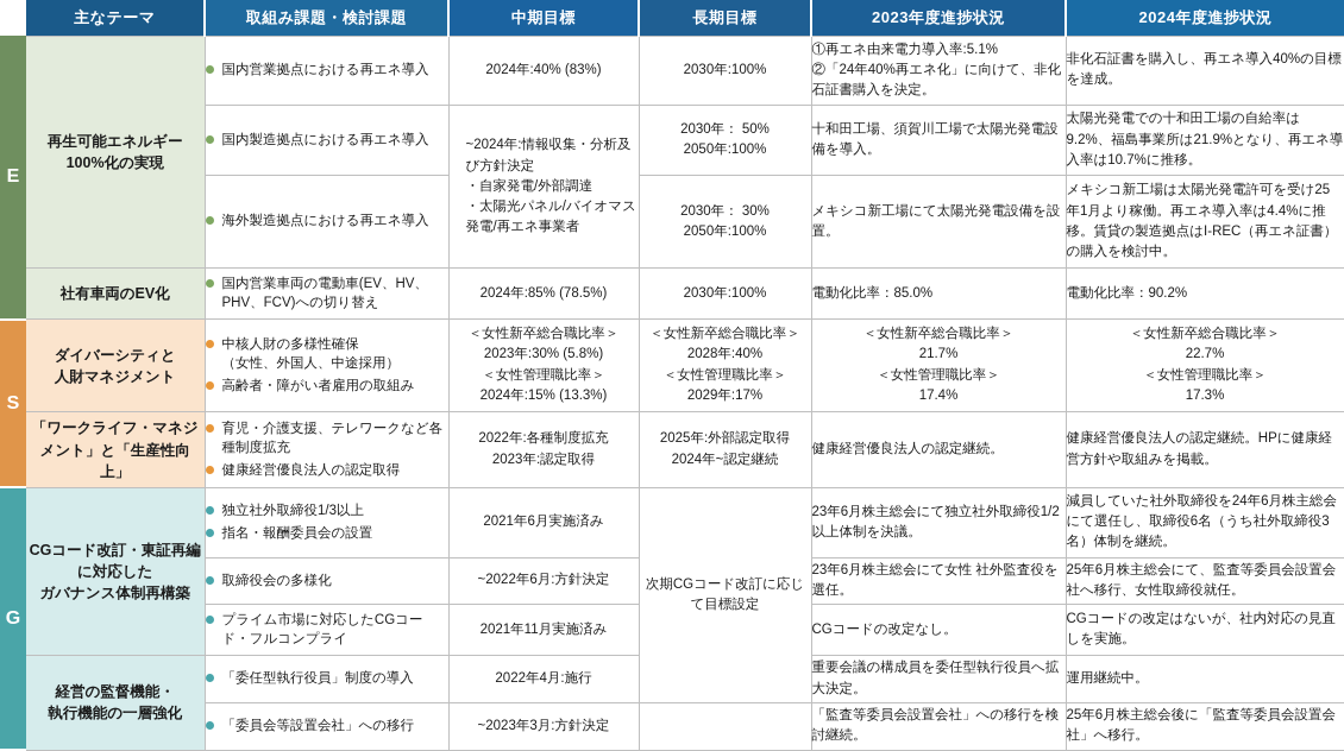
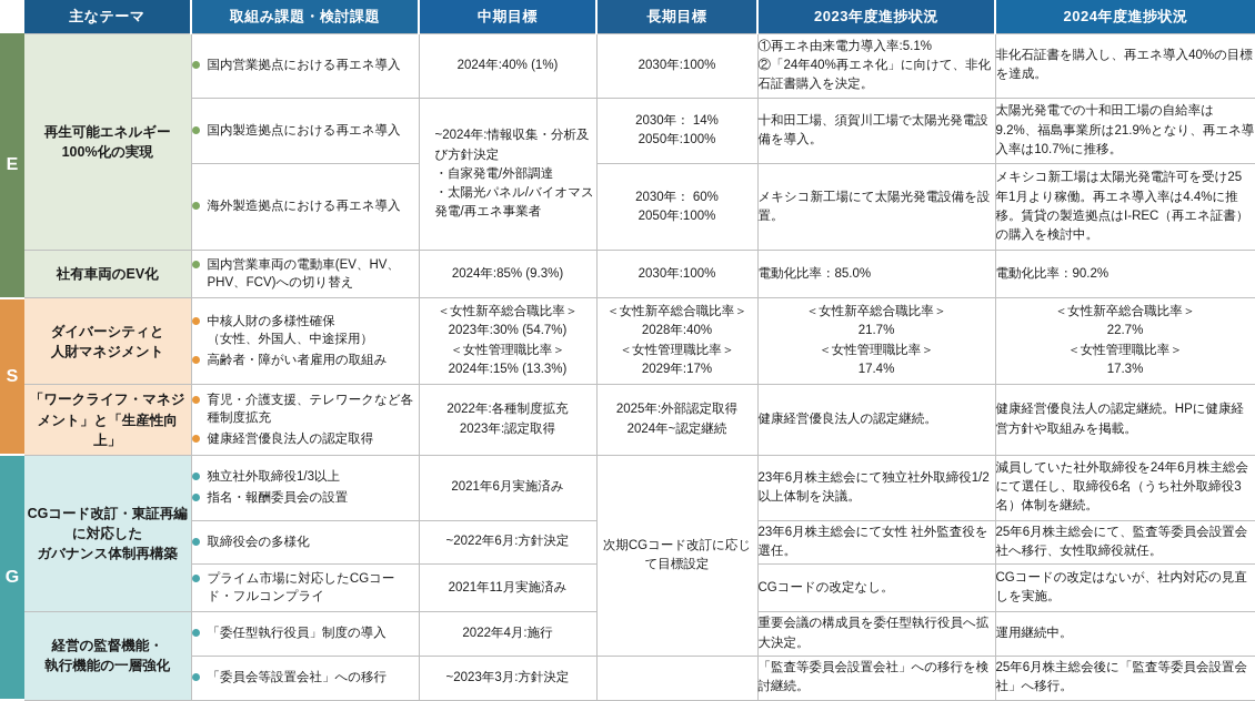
  	主なテーマ	取組み課題・検討課題	中期目標	長期目標	2023年度進捗状況	2024年度進捗状況
- E	再生可能エネルギー 100%化の実現	国内営業拠点における再エネ導入	2024年:40% (83%)	2030年:100%	①再エネ由来電力導入率:5.1% ②「24年40%再エネ化」に向けて、非化石証書購入を決定。	非化石証書を購入し、再エネ導入40%の目標を達成。
+ E	再生可能エネルギー 100%化の実現	国内営業拠点における再エネ導入	2024年:40% (1%)	2030年:100%	①再エネ由来電力導入率:5.1% ②「24年40%再エネ化」に向けて、非化石証書購入を決定。	非化石証書を購入し、再エネ導入40%の目標を達成。
- 国内製造拠点における再エネ導入	~2024年:情報収集・分析及び方針決定 ・自家発電/外部調達 ・太陽光パネル/バイオマス発電/再エネ事業者	2030年： 50% 2050年:100%	十和田工場、須賀川工場で太陽光発電設備を導入。	太陽光発電での十和田工場の自給率は9.2%、福島事業所は21.9%となり、再エネ導入率は10.7%に推移。
+ 国内製造拠点における再エネ導入	~2024年:情報収集・分析及び方針決定 ・自家発電/外部調達 ・太陽光パネル/バイオマス発電/再エネ事業者	2030年： 14% 2050年:100%	十和田工場、須賀川工場で太陽光発電設備を導入。	太陽光発電での十和田工場の自給率は9.2%、福島事業所は21.9%となり、再エネ導入率は10.7%に推移。
- 海外製造拠点における再エネ導入	2030年： 30% 2050年:100%	メキシコ新工場にて太陽光発電設備を設置。	メキシコ新工場は太陽光発電許可を受け25年1月より稼働。再エネ導入率は4.4%に推移。賃貸の製造拠点はI-REC（再エネ証書）の購入を検討中。
+ 海外製造拠点における再エネ導入	2030年： 60% 2050年:100%	メキシコ新工場にて太陽光発電設備を設置。	メキシコ新工場は太陽光発電許可を受け25年1月より稼働。再エネ導入率は4.4%に推移。賃貸の製造拠点はI-REC（再エネ証書）の購入を検討中。
- 社有車両のEV化	国内営業車両の電動車(EV、HV、PHV、FCV)への切り替え	2024年:85% (78.5%)	2030年:100%	電動化比率：85.0%	電動化比率：90.2%
+ 社有車両のEV化	国内営業車両の電動車(EV、HV、PHV、FCV)への切り替え	2024年:85% (9.3%)	2030年:100%	電動化比率：85.0%	電動化比率：90.2%
- S	ダイバーシティと 人財マネジメント	中核人財の多様性確保 （女性、外国人、中途採用） 高齢者・障がい者雇用の取組み	＜女性新卒総合職比率＞ 2023年:30% (5.8%) ＜女性管理職比率＞ 2024年:15% (13.3%)	＜女性新卒総合職比率＞ 2028年:40% ＜女性管理職比率＞ 2029年:17%	＜女性新卒総合職比率＞ 21.7% ＜女性管理職比率＞ 17.4%	＜女性新卒総合職比率＞ 22.7% ＜女性管理職比率＞ 17.3%
+ S	ダイバーシティと 人財マネジメント	中核人財の多様性確保 （女性、外国人、中途採用） 高齢者・障がい者雇用の取組み	＜女性新卒総合職比率＞ 2023年:30% (54.7%) ＜女性管理職比率＞ 2024年:15% (13.3%)	＜女性新卒総合職比率＞ 2028年:40% ＜女性管理職比率＞ 2029年:17%	＜女性新卒総合職比率＞ 21.7% ＜女性管理職比率＞ 17.4%	＜女性新卒総合職比率＞ 22.7% ＜女性管理職比率＞ 17.3%
  「ワークライフ・マネジメント」と「生産性向上」	育児・介護支援、テレワークなど各種制度拡充 健康経営優良法人の認定取得	2022年:各種制度拡充 2023年:認定取得	2025年:外部認定取得 2024年~認定継続	健康経営優良法人の認定継続。	健康経営優良法人の認定継続。HPに健康経営方針や取組みを掲載。
  G	CGコード改訂・東証再編 に対応した ガバナンス体制再構築	独立社外取締役1/3以上 指名・報酬委員会の設置	2021年6月実施済み	次期CGコード改訂に応じて目標設定	23年6月株主総会にて独立社外取締役1/2以上体制を決議。	減員していた社外取締役を24年6月株主総会にて選任し、取締役6名（うち社外取締役3名）体制を継続。
  取締役会の多様化	~2022年6月:方針決定	23年6月株主総会にて女性 社外監査役を選任。	25年6月株主総会にて、監査等委員会設置会社へ移行、女性取締役就任。
  プライム市場に対応したCGコード・フルコンプライ	2021年11月実施済み	CGコードの改定なし。	CGコードの改定はないが、社内対応の見直しを実施。
  経営の監督機能・ 執行機能の一層強化	「委任型執行役員」制度の導入	2022年4月:施行	重要会議の構成員を委任型執行役員へ拡大決定。	運用継続中。
  「委員会等設置会社」への移行	~2023年3月:方針決定		「監査等委員会設置会社」への移行を検討継続。	25年6月株主総会後に「監査等委員会設置会社」へ移行。
